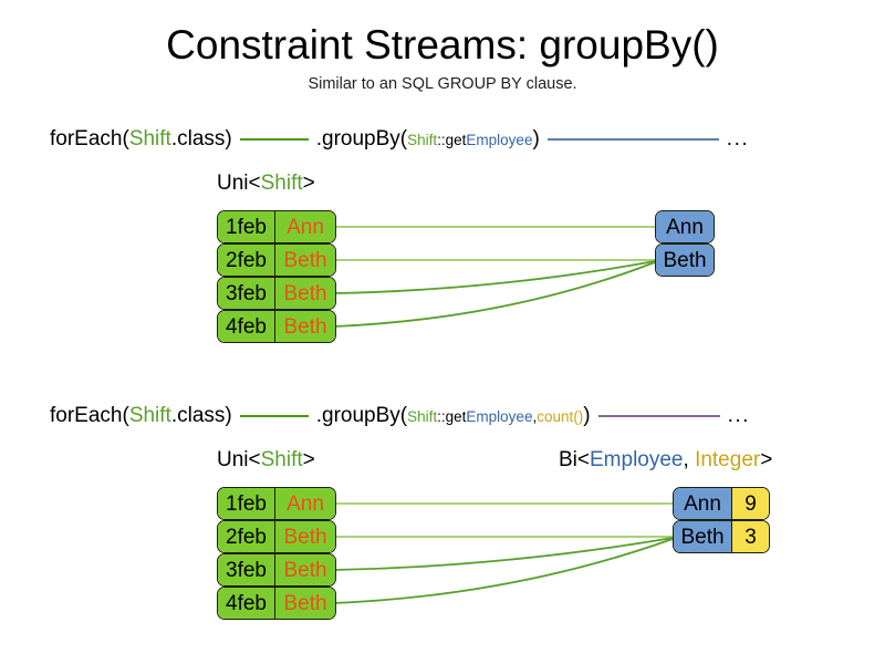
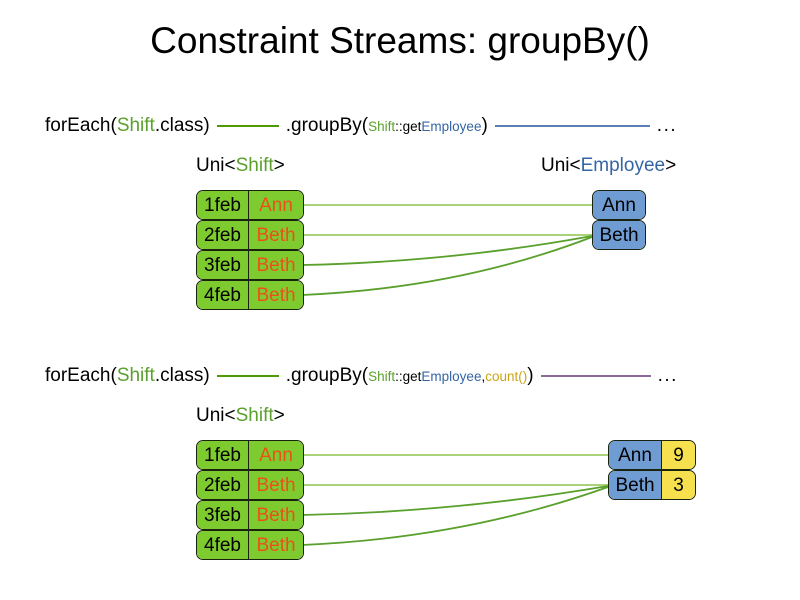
  Constraint Streams: groupBy()
- Similar to an SQL GROUP BY clause.
  forEach(
  Shift
  .class)
  .groupBy(
  Shift
  ::get
  Employee
  )
  ...
  Uni<Shift>
+ Uni<Employee>
  1feb
  Ann
  2feb
  Beth
  3feb
  Beth
  4feb
  Beth
  Ann
  Beth
  forEach(
  Shift
  .class)
  .groupBy(
  Shift
  ::get
  Employee
  ,
  count()
  )
  ...
  Uni<Shift>
- Bi<Employee, Integer>
  1feb
  Ann
  2feb
  Beth
  3feb
  Beth
  4feb
  Beth
  Ann
  9
  Beth
  3
